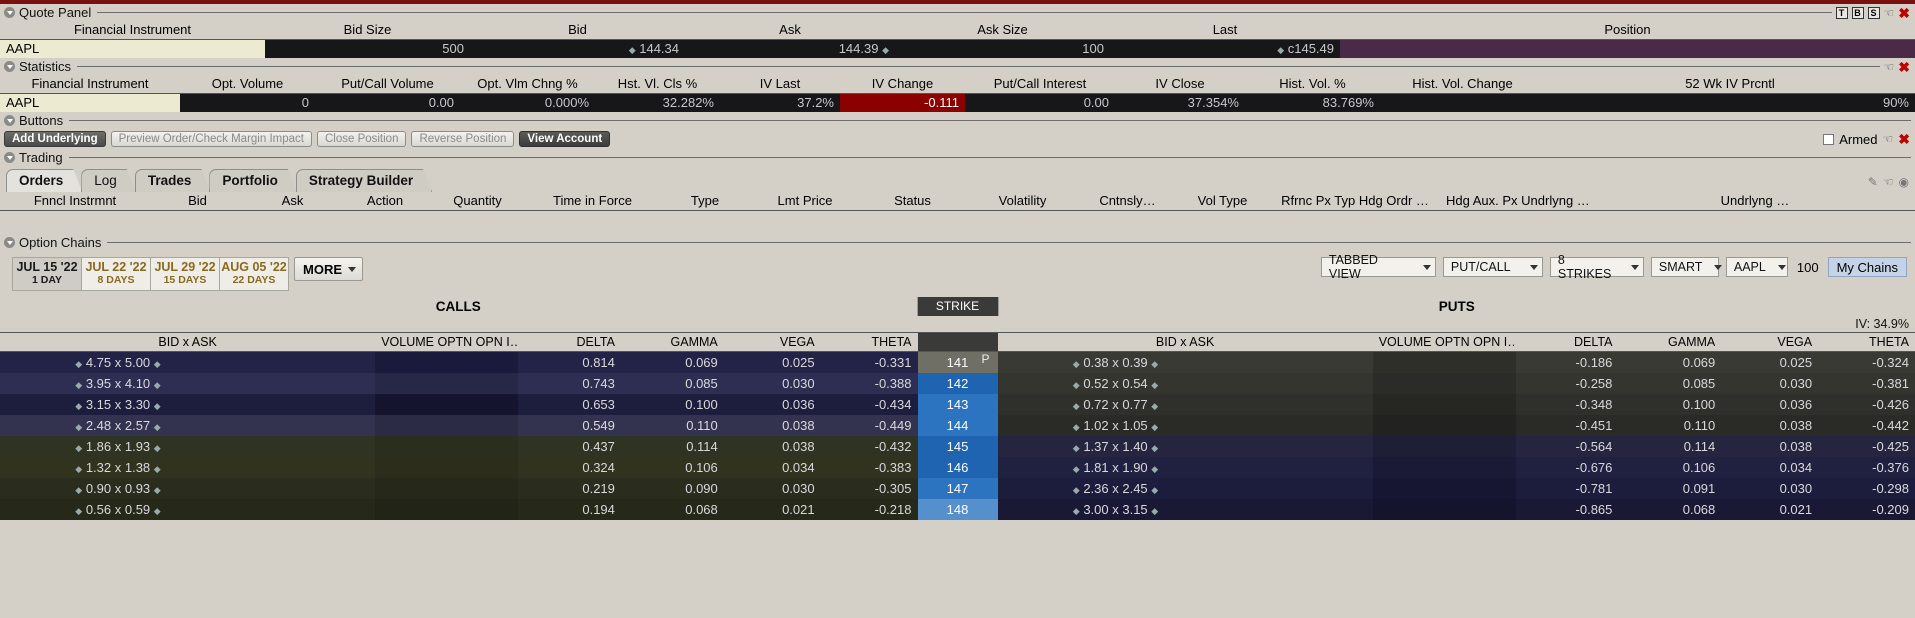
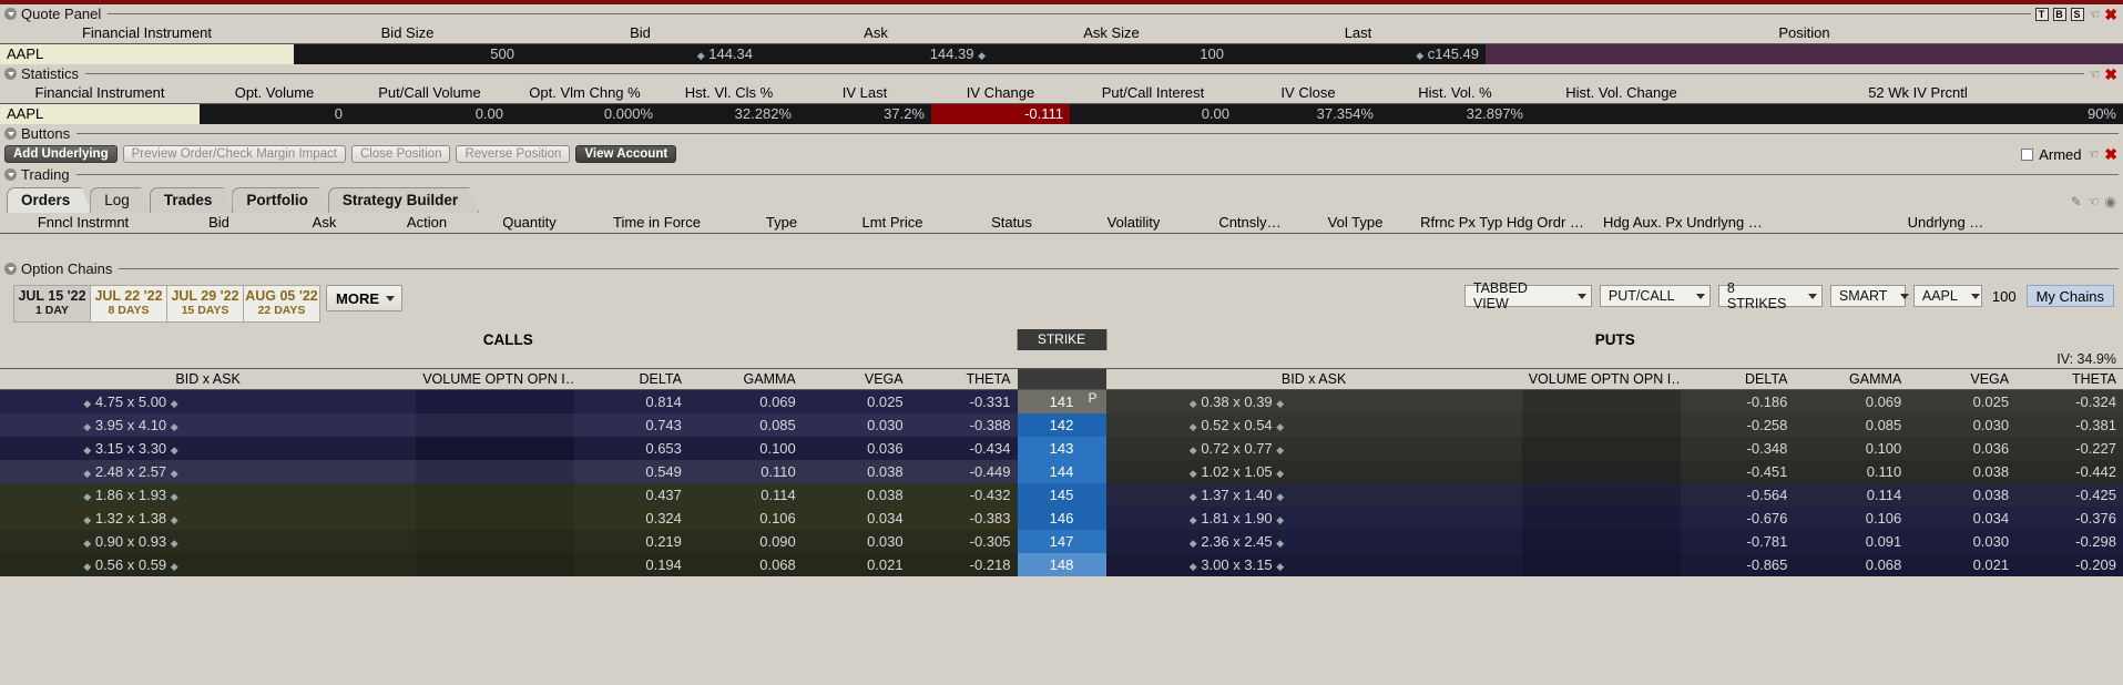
  Quote Panel
  T
  B
  S
  ☜
  ✖
  Financial Instrument	Bid Size	Bid	Ask	Ask Size	Last	Position
  AAPL	500	◆ 144.34	144.39 ◆	100	◆ c145.49
  Statistics
  ☜
  ✖
  Financial Instrument	Opt. Volume	Put/Call Volume	Opt. Vlm Chng %	Hst. Vl. Cls %	IV Last	IV Change	Put/Call Interest	IV Close	Hist. Vol. %	Hist. Vol. Change	52 Wk IV Prcntl
- AAPL	0	0.00	0.000%	32.282%	37.2%	-0.111	0.00	37.354%	83.769%		90%
+ AAPL	0	0.00	0.000%	32.282%	37.2%	-0.111	0.00	37.354%	32.897%		90%
  Buttons
  Add Underlying
  Preview Order/Check Margin Impact
  Close Position
  Reverse Position
  View Account
  Armed
  ☜
  ✖
  Trading
  Orders
  Log
  Trades
  Portfolio
  Strategy Builder
  ✎
  ☜
  ◉
  Fnncl Instrmnt	Bid	Ask	Action	Quantity	Time in Force	Type	Lmt Price	Status	Volatility	Cntnsly…	Vol Type	Rfrnc Px Typ Hdg Ordr …	Hdg Aux. Px Undrlyng …	Undrlyng …
  Option Chains
  JUL 15 '22
  1 DAY
  JUL 22 '22
  8 DAYS
  JUL 29 '22
  15 DAYS
  AUG 05 '22
  22 DAYS
  MORE
  TABBED VIEW
  PUT/CALL
  8 STRIKES
  SMART
  AAPL
  100
  My Chains
  CALLS
  STRIKE
  PUTS
  IV: 34.9%
  BID x ASK	VOLUME OPTN OPN I…	DELTA	GAMMA	VEGA	THETA
  ◆ 4.75 x 5.00 ◆			0.814	0.069	0.025	-0.331
  ◆ 3.95 x 4.10 ◆			0.743	0.085	0.030	-0.388
  ◆ 3.15 x 3.30 ◆			0.653	0.100	0.036	-0.434
  ◆ 2.48 x 2.57 ◆			0.549	0.110	0.038	-0.449
  ◆ 1.86 x 1.93 ◆			0.437	0.114	0.038	-0.432
  ◆ 1.32 x 1.38 ◆			0.324	0.106	0.034	-0.383
  ◆ 0.90 x 0.93 ◆			0.219	0.090	0.030	-0.305
  ◆ 0.56 x 0.59 ◆			0.194	0.068	0.021	-0.218
  141 P
  142
  143
  144
  145
  146
  147
  148
  BID x ASK	VOLUME OPTN OPN I…	DELTA	GAMMA	VEGA	THETA
  ◆ 0.38 x 0.39 ◆			-0.186	0.069	0.025	-0.324
  ◆ 0.52 x 0.54 ◆			-0.258	0.085	0.030	-0.381
- ◆ 0.72 x 0.77 ◆			-0.348	0.100	0.036	-0.426
+ ◆ 0.72 x 0.77 ◆			-0.348	0.100	0.036	-0.227
  ◆ 1.02 x 1.05 ◆			-0.451	0.110	0.038	-0.442
  ◆ 1.37 x 1.40 ◆			-0.564	0.114	0.038	-0.425
  ◆ 1.81 x 1.90 ◆			-0.676	0.106	0.034	-0.376
  ◆ 2.36 x 2.45 ◆			-0.781	0.091	0.030	-0.298
  ◆ 3.00 x 3.15 ◆			-0.865	0.068	0.021	-0.209
